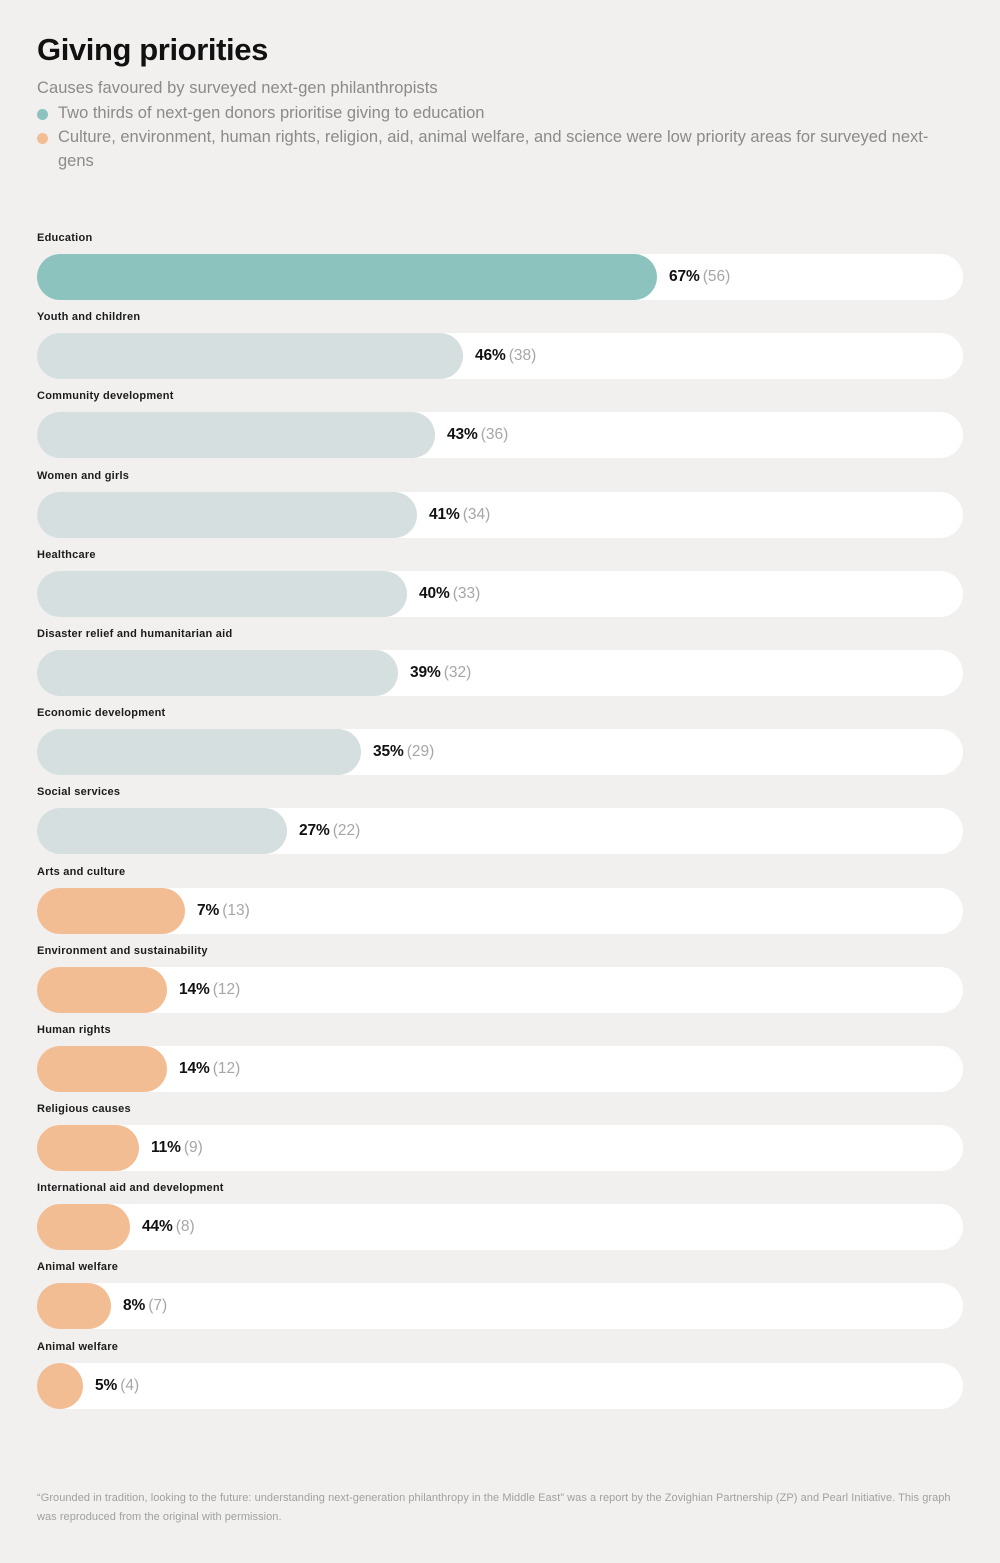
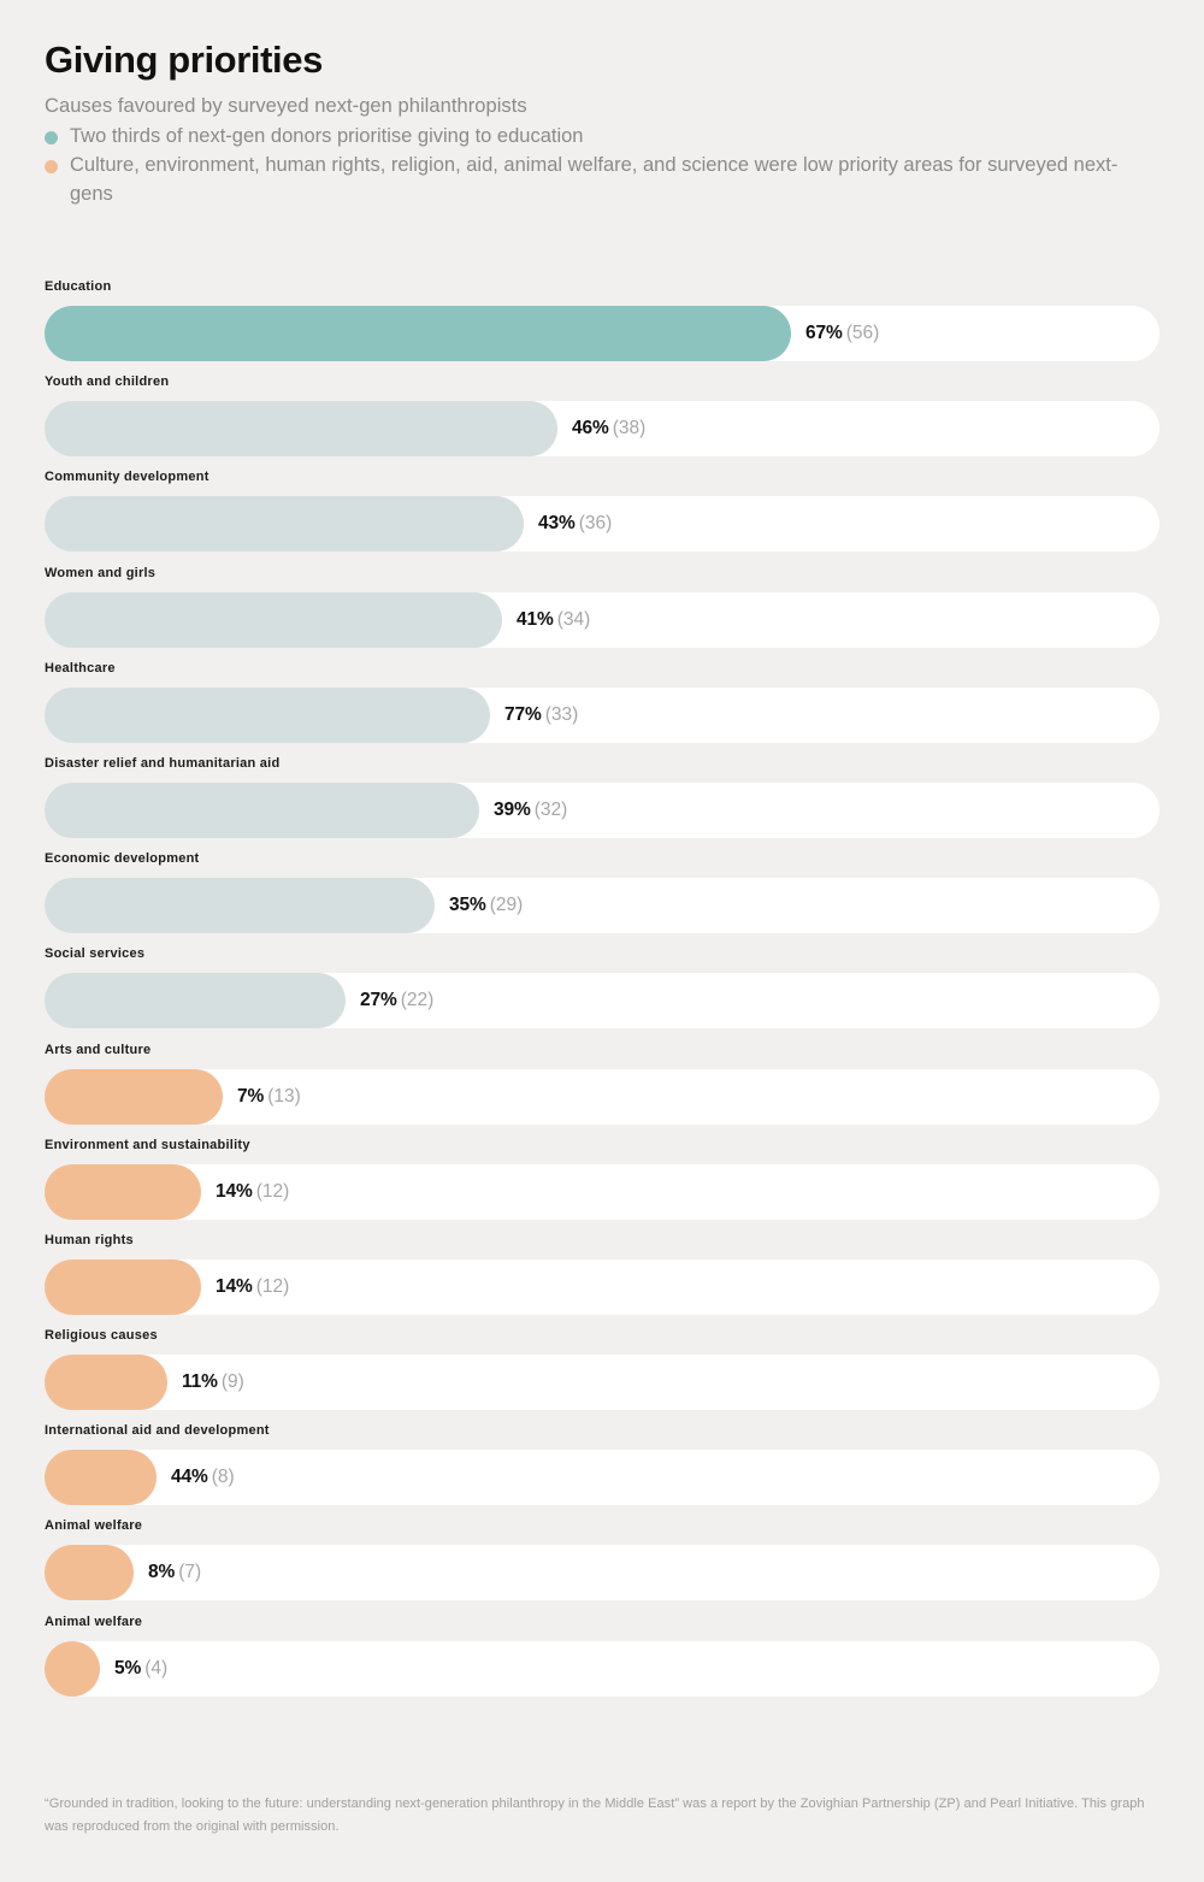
  Giving priorities
  Causes favoured by surveyed next-gen philanthropists
  Two thirds of next-gen donors prioritise giving to education
  Culture, environment, human rights, religion, aid, animal welfare, and science were low priority areas for surveyed next-gens
  Education
  67% (56)
  Youth and children
  46% (38)
  Community development
  43% (36)
  Women and girls
  41% (34)
  Healthcare
- 40% (33)
+ 77% (33)
  Disaster relief and humanitarian aid
  39% (32)
  Economic development
  35% (29)
  Social services
  27% (22)
  Arts and culture
  7% (13)
  Environment and sustainability
  14% (12)
  Human rights
  14% (12)
  Religious causes
  11% (9)
  International aid and development
  44% (8)
  Animal welfare
  8% (7)
  Animal welfare
  5% (4)
  “Grounded in tradition, looking to the future: understanding next-generation philanthropy in the Middle East” was a report by the Zovighian Partnership (ZP) and Pearl Initiative. This graph was reproduced from the original with permission.
